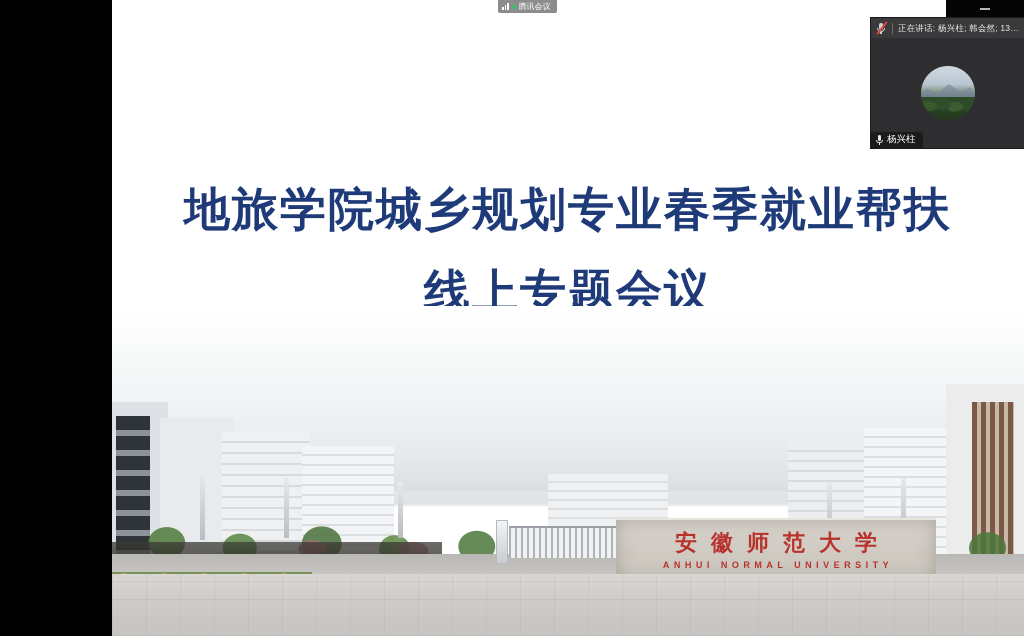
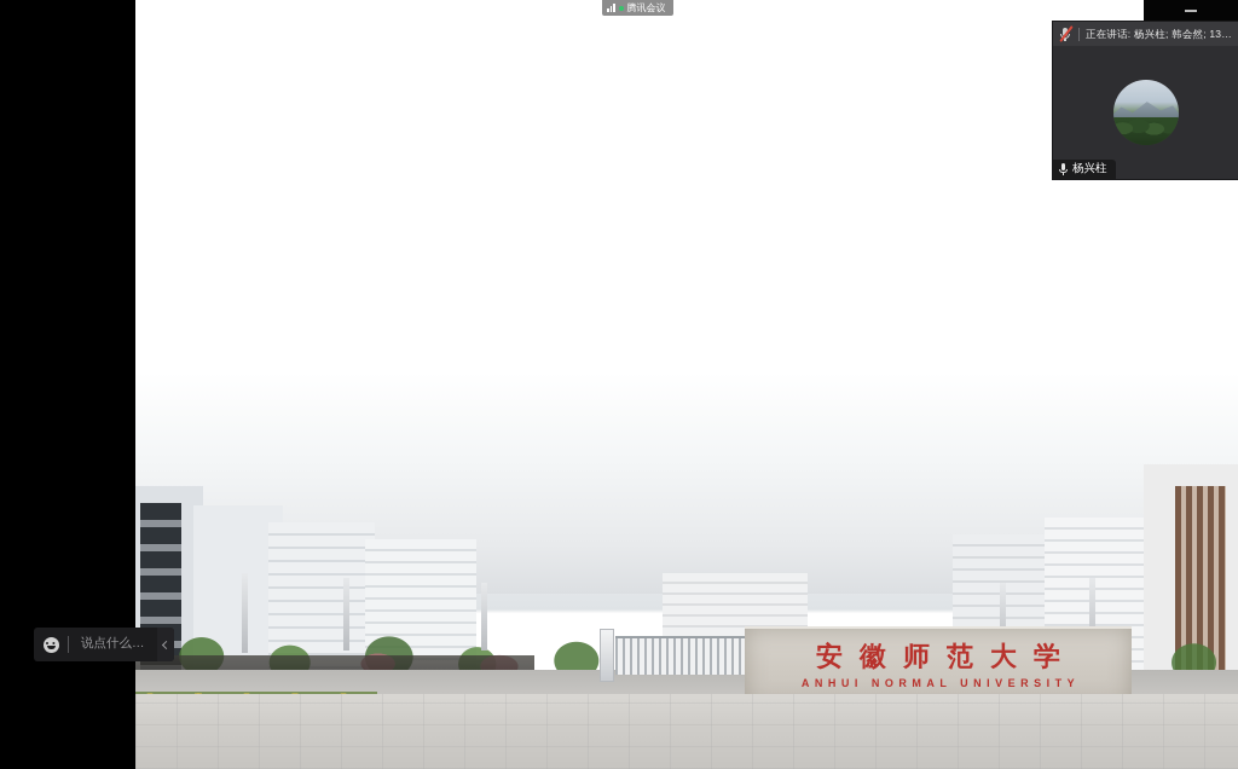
- 地旅学院城乡规划专业春季就业帮扶
- 线上专题会议
  安徽师范大学
  ANHUI NORMAL UNIVERSITY
  腾讯会议
  正在讲话: 杨兴柱; 韩会然; 136*
  杨兴柱
+ 说点什么…
